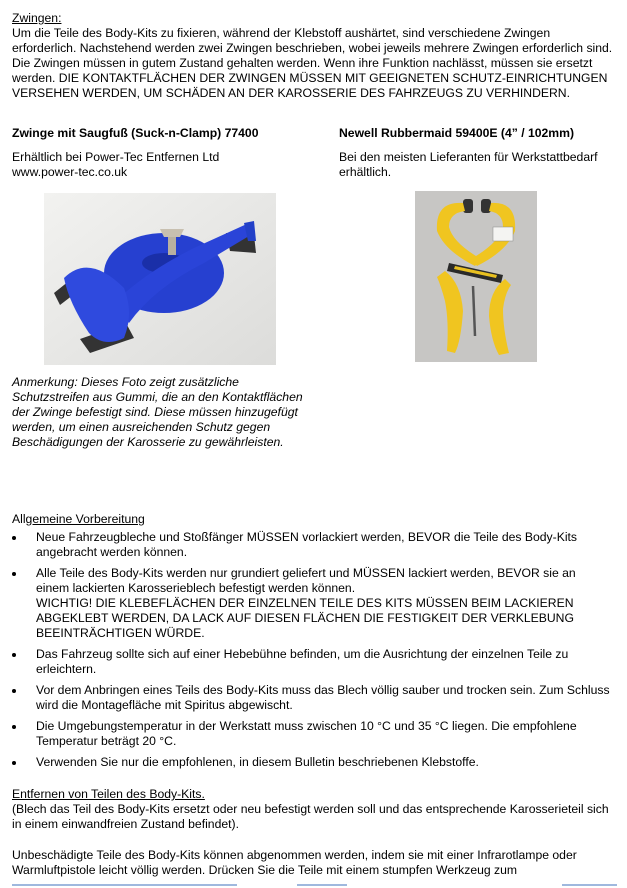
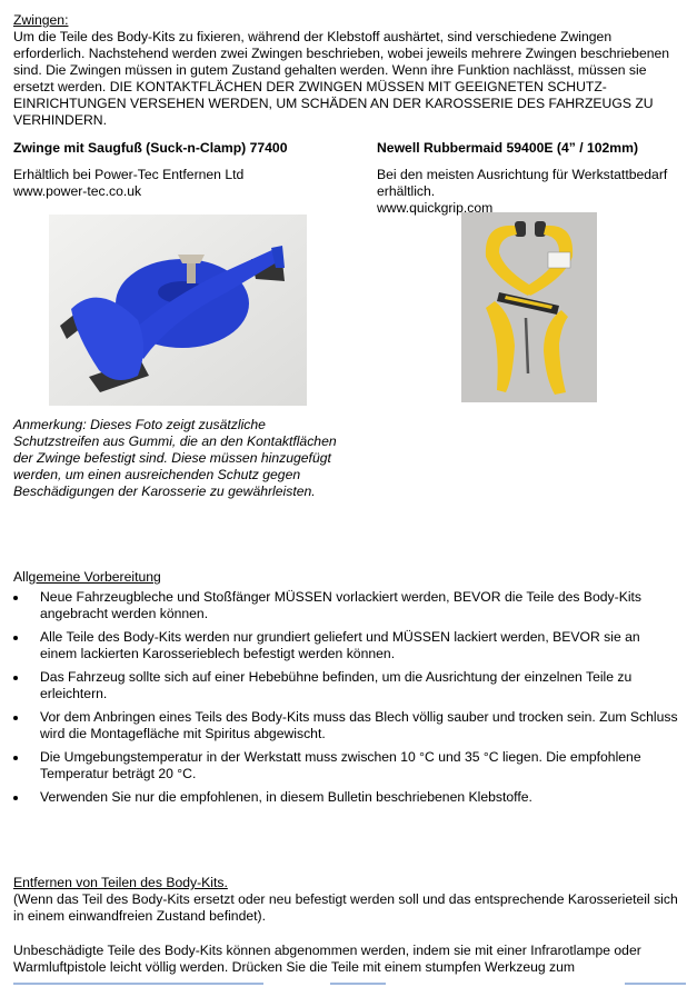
  Zwingen:
- Um die Teile des Body-Kits zu fixieren, während der Klebstoff aushärtet, sind verschiedene Zwingen erforderlich. Nachstehend werden zwei Zwingen beschrieben, wobei jeweils mehrere Zwingen erforderlich sind. Die Zwingen müssen in gutem Zustand gehalten werden. Wenn ihre Funktion nachlässt, müssen sie ersetzt werden. DIE KONTAKTFLÄCHEN DER ZWINGEN MÜSSEN MIT GEEIGNETEN SCHUTZ-EINRICHTUNGEN VERSEHEN WERDEN, UM SCHÄDEN AN DER KAROSSERIE DES FAHRZEUGS ZU VERHINDERN.
+ Um die Teile des Body-Kits zu fixieren, während der Klebstoff aushärtet, sind verschiedene Zwingen erforderlich. Nachstehend werden zwei Zwingen beschrieben, wobei jeweils mehrere Zwingen beschriebenen sind. Die Zwingen müssen in gutem Zustand gehalten werden. Wenn ihre Funktion nachlässt, müssen sie ersetzt werden. DIE KONTAKTFLÄCHEN DER ZWINGEN MÜSSEN MIT GEEIGNETEN SCHUTZ-EINRICHTUNGEN VERSEHEN WERDEN, UM SCHÄDEN AN DER KAROSSERIE DES FAHRZEUGS ZU VERHINDERN.
  Zwinge mit Saugfuß (Suck-n-Clamp) 77400
  Newell Rubbermaid 59400E (4” / 102mm)
  Erhältlich bei Power-Tec Entfernen Ltd
  www.power-tec.co.uk
- Bei den meisten Lieferanten für Werkstattbedarf erhältlich.
+ Bei den meisten Ausrichtung für Werkstattbedarf erhältlich.
+ www.quickgrip.com
  Anmerkung: Dieses Foto zeigt zusätzliche Schutzstreifen aus Gummi, die an den Kontaktflächen der Zwinge befestigt sind. Diese müssen hinzugefügt werden, um einen ausreichenden Schutz gegen Beschädigungen der Karosserie zu gewährleisten.
  Allgemeine Vorbereitung
  Neue Fahrzeugbleche und Stoßfänger MÜSSEN vorlackiert werden, BEVOR die Teile des Body-Kits angebracht werden können.
  Alle Teile des Body-Kits werden nur grundiert geliefert und MÜSSEN lackiert werden, BEVOR sie an einem lackierten Karosserieblech befestigt werden können.
- WICHTIG! DIE KLEBEFLÄCHEN DER EINZELNEN TEILE DES KITS MÜSSEN BEIM LACKIEREN ABGEKLEBT WERDEN, DA LACK AUF DIESEN FLÄCHEN DIE FESTIGKEIT DER VERKLEBUNG BEEINTRÄCHTIGEN WÜRDE.
  Das Fahrzeug sollte sich auf einer Hebebühne befinden, um die Ausrichtung der einzelnen Teile zu erleichtern.
  Vor dem Anbringen eines Teils des Body-Kits muss das Blech völlig sauber und trocken sein. Zum Schluss wird die Montagefläche mit Spiritus abgewischt.
  Die Umgebungstemperatur in der Werkstatt muss zwischen 10 °C und 35 °C liegen. Die empfohlene Temperatur beträgt 20 °C.
  Verwenden Sie nur die empfohlenen, in diesem Bulletin beschriebenen Klebstoffe.
  Entfernen von Teilen des Body-Kits.
- (Blech das Teil des Body-Kits ersetzt oder neu befestigt werden soll und das entsprechende Karosserieteil sich in einem einwandfreien Zustand befindet).
+ (Wenn das Teil des Body-Kits ersetzt oder neu befestigt werden soll und das entsprechende Karosserieteil sich in einem einwandfreien Zustand befindet).
  Unbeschädigte Teile des Body-Kits können abgenommen werden, indem sie mit einer Infrarotlampe oder Warmluftpistole leicht völlig werden. Drücken Sie die Teile mit einem stumpfen Werkzeug zum
